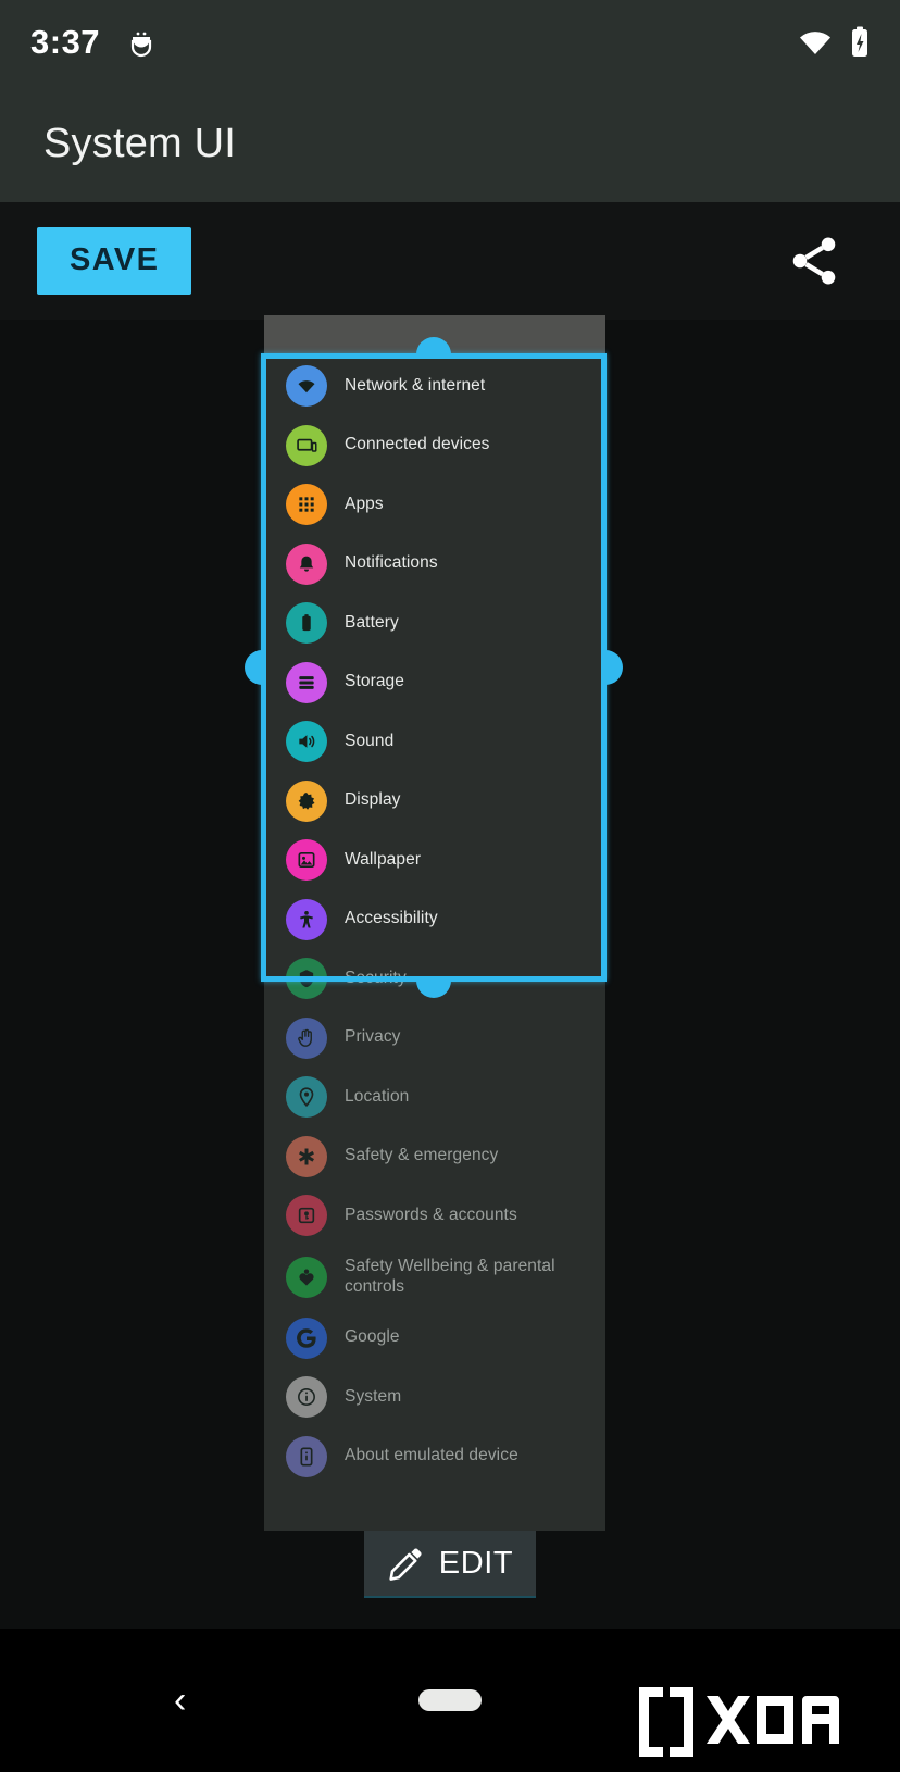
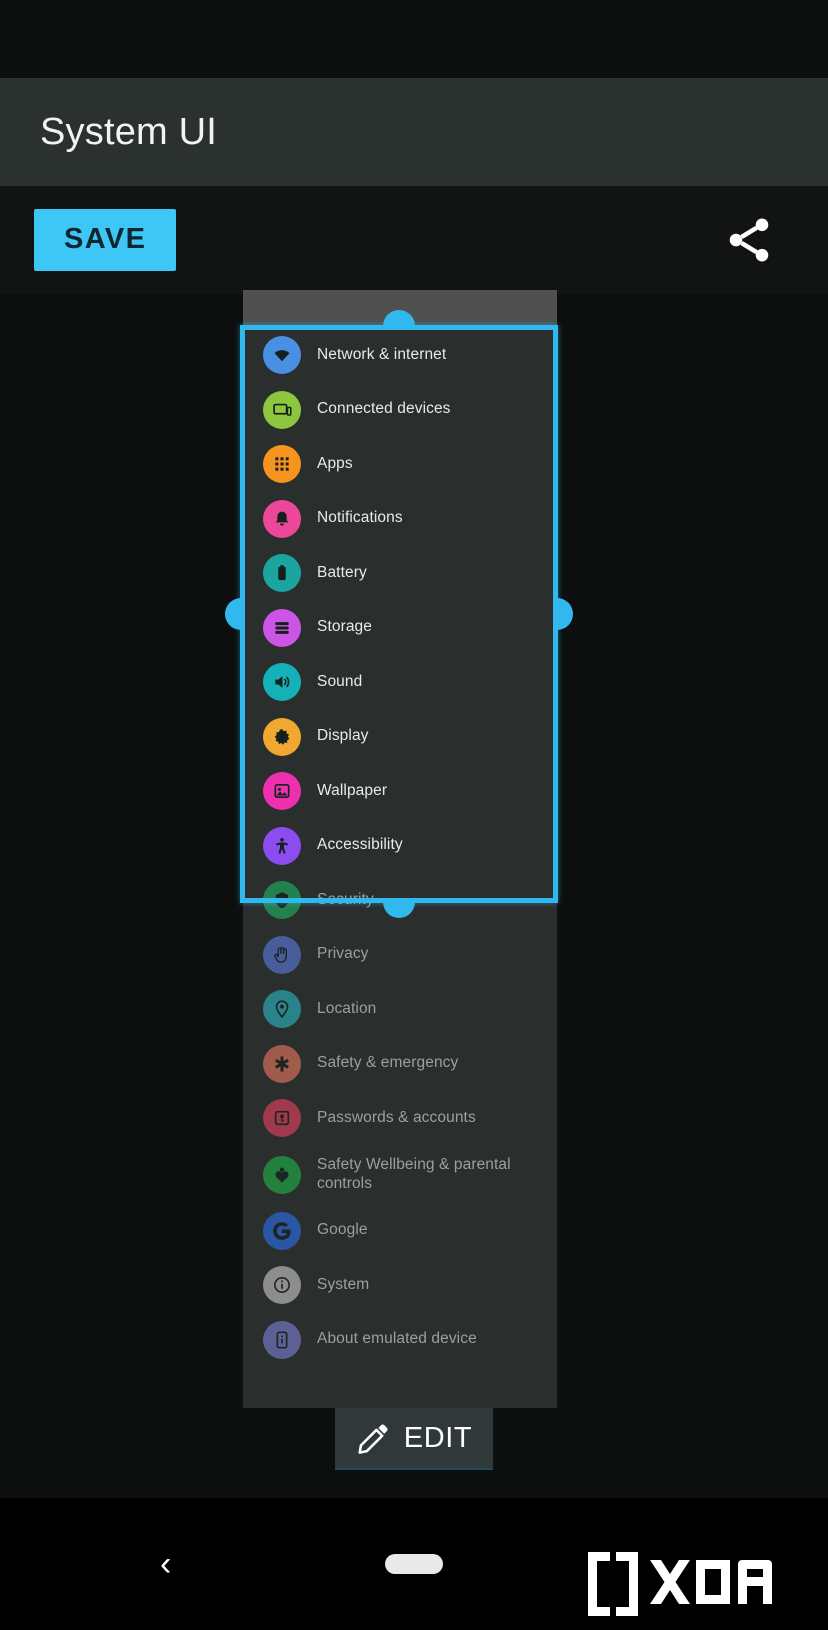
- 3:37
  System UI
  SAVE
  Network & internet
  Connected devices
  Apps
  Notifications
  Battery
  Storage
  Sound
  Display
  Wallpaper
  Accessibility
  Security
  Privacy
  Location
  Safety & emergency
  Passwords & accounts
  Safety Wellbeing & parental controls
  Google
  System
  About emulated device
  EDIT
  ‹
